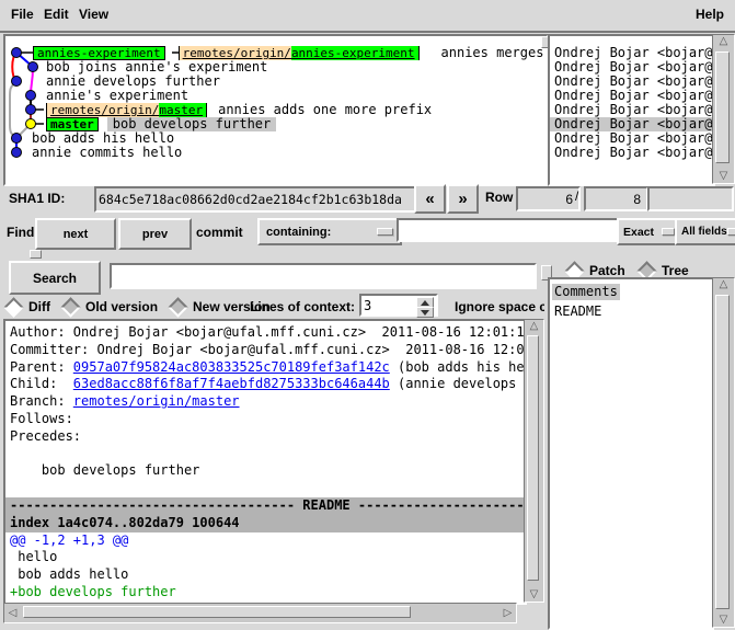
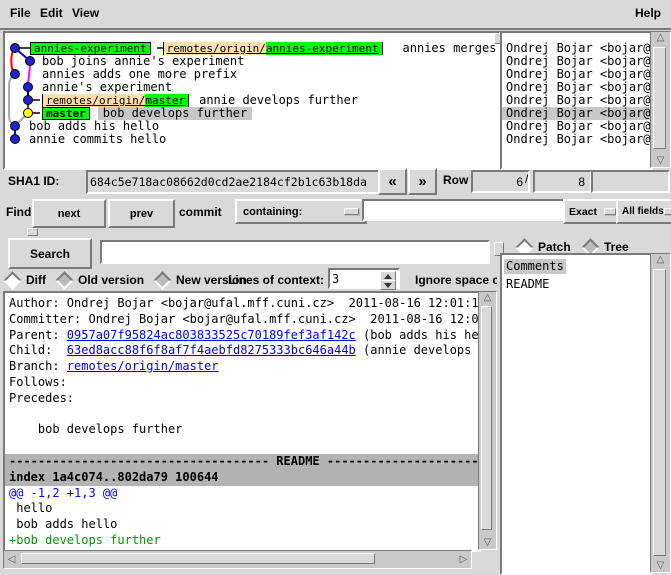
  File
  Edit
  View
  Help
  annies-experiment
  remotes/origin/annies-experiment
  annies merges
  bob joins annie's experiment
- annie develops further
+ annies adds one more prefix
  annie's experiment
  remotes/origin/master
- annies adds one more prefix
+ annie develops further
  master
  bob develops further
  bob adds his hello
  annie commits hello
  Ondrej Bojar <bojar@
  Ondrej Bojar <bojar@
  Ondrej Bojar <bojar@
  Ondrej Bojar <bojar@
  Ondrej Bojar <bojar@
  Ondrej Bojar <bojar@
  Ondrej Bojar <bojar@
  Ondrej Bojar <bojar@
  △
  ▽
  SHA1 ID:
  684c5e718ac08662d0cd2ae2184cf2b1c63b18da
  «
  »
  Row
  6
  /
  8
  Find
  next
  prev
  commit
  containing:
  Exact
  All fields
  Search
  Patch
  Tree
  Diff
  Old version
  New version
  Lines of context:
  3
  Ignore space c
  Author: Ondrej Bojar <bojar@ufal.mff.cuni.cz> 2011-08-16 12:01:1
  Committer: Ondrej Bojar <bojar@ufal.mff.cuni.cz> 2011-08-16 12:0
  Parent: 0957a07f95824ac803833525c70189fef3af142c (bob adds his he
  Child: 63ed8acc88f6f8af7f4aebfd8275333bc646a44b (annie develops
  Branch: remotes/origin/master
  Follows:
  Precedes:
  bob develops further
  ------------------------------------ README ---------------------
  index 1a4c074..802da79 100644
  @@ -1,2 +1,3 @@
  hello
  bob adds hello
  +bob develops further
  △
  ▽
  ◁
  ▷
  Comments
  README
  △
  ▽
